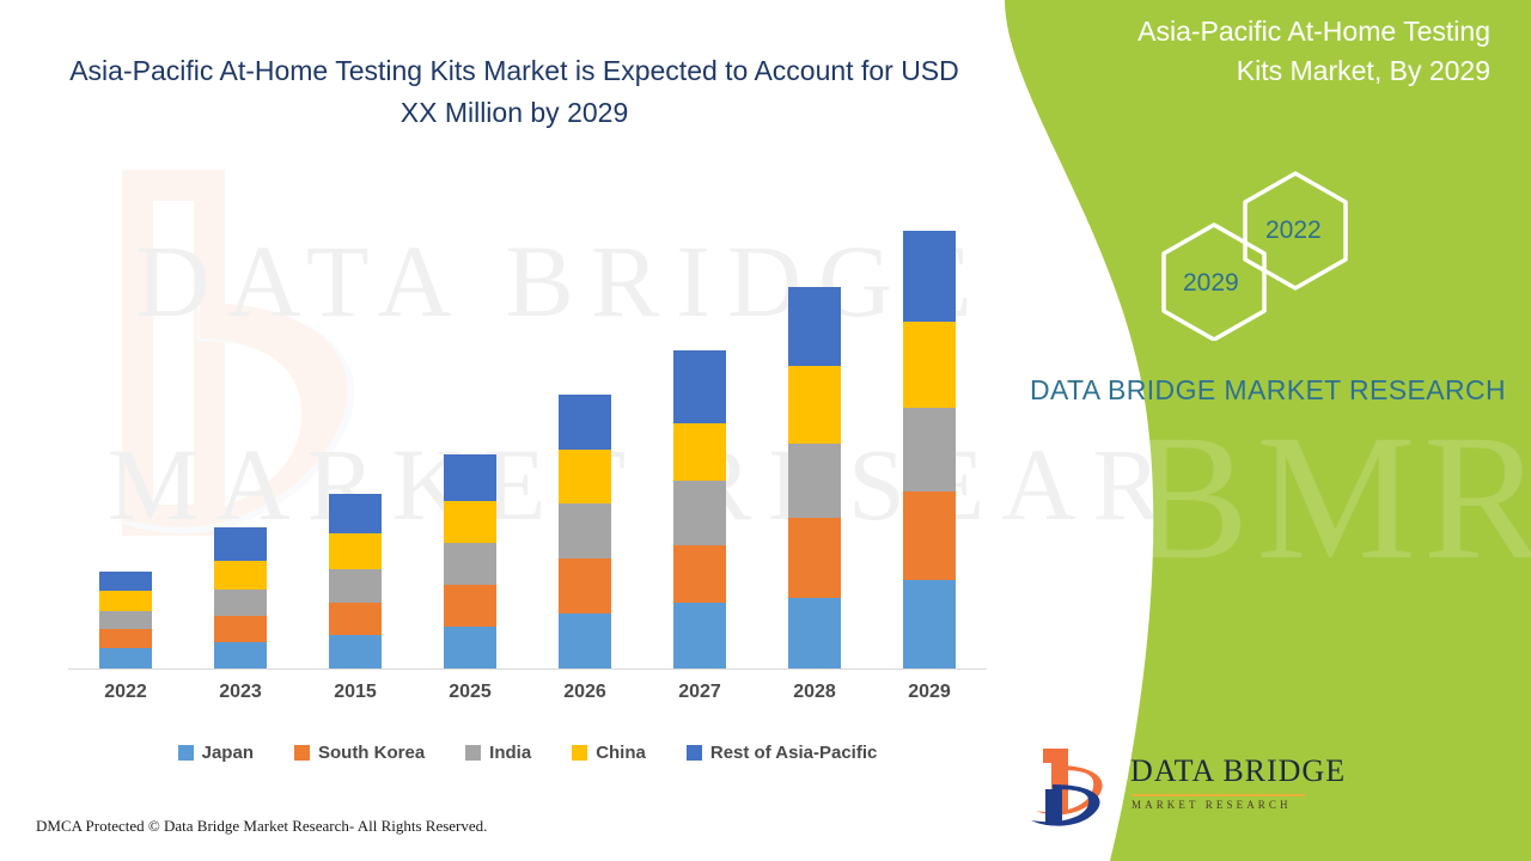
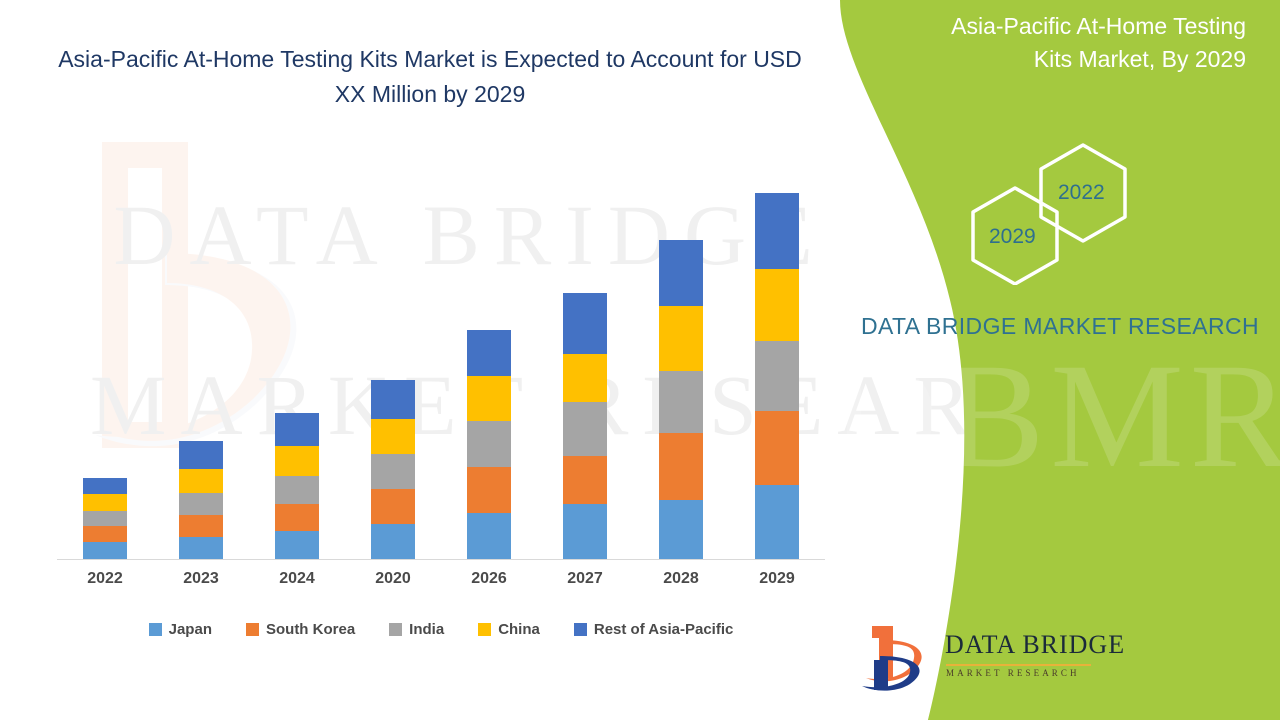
  DATA BRIDG
  Asia-Pacific At-Home Testing Kits Market is Expected to Account for USD XX Million by 2029
  2022
  2023
- 2015
+ 2024
- 2025
+ 2020
  2026
  2027
  2028
  2029
  Japan
  South Korea
  India
  China
  Rest of Asia-Pacific
- DMCA Protected © Data Bridge Market Research- All Rights Reserved.
  Asia-Pacific At-Home Testing Kits Market, By 2029
  2022
  2029
  DBMR
  DATA BRIDGE MARKET RESEARCH
  DATA BRIDGE
  MARKET RESEARCH
